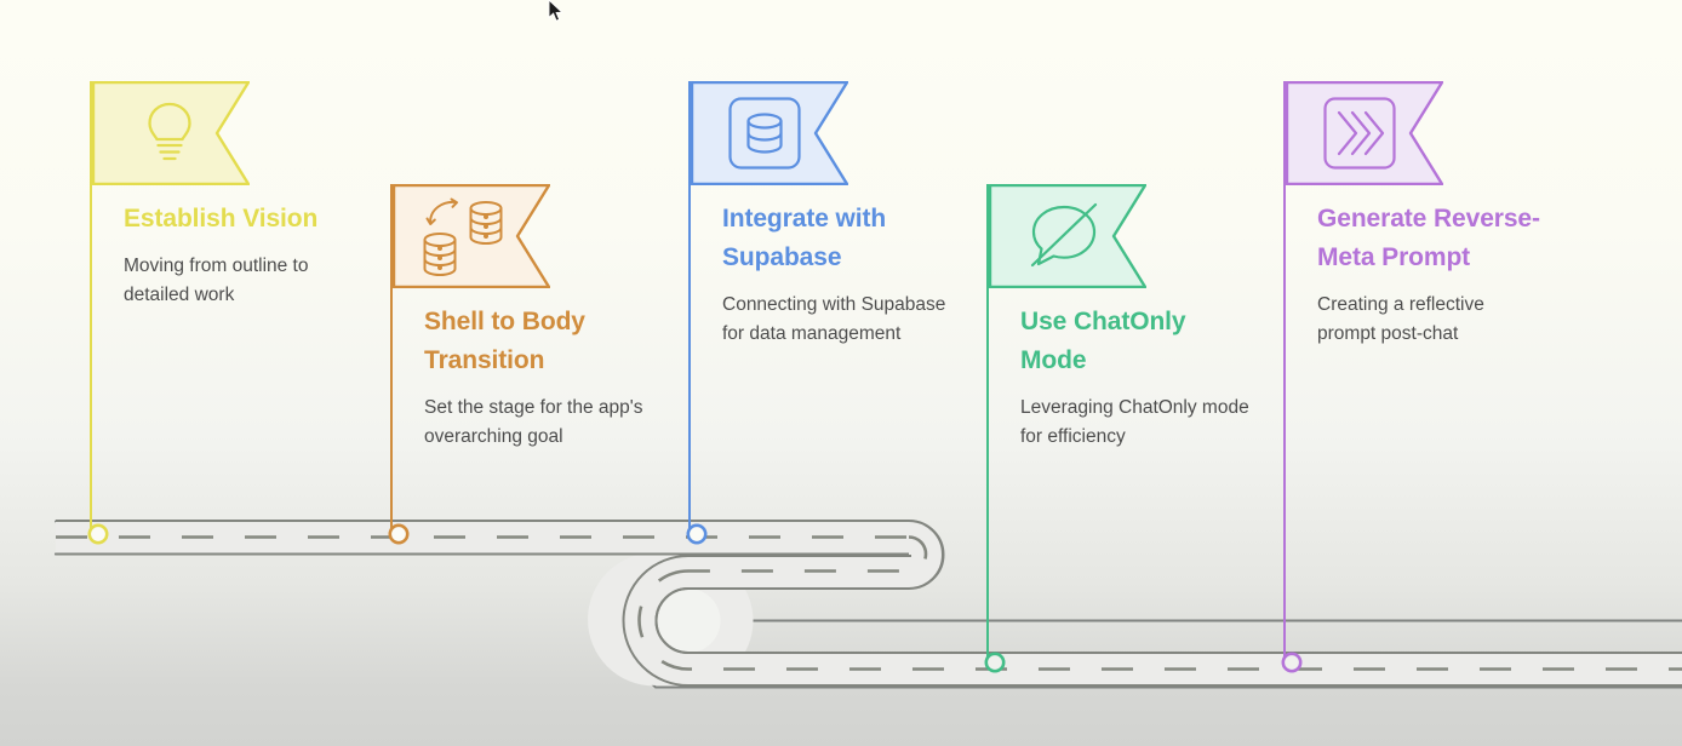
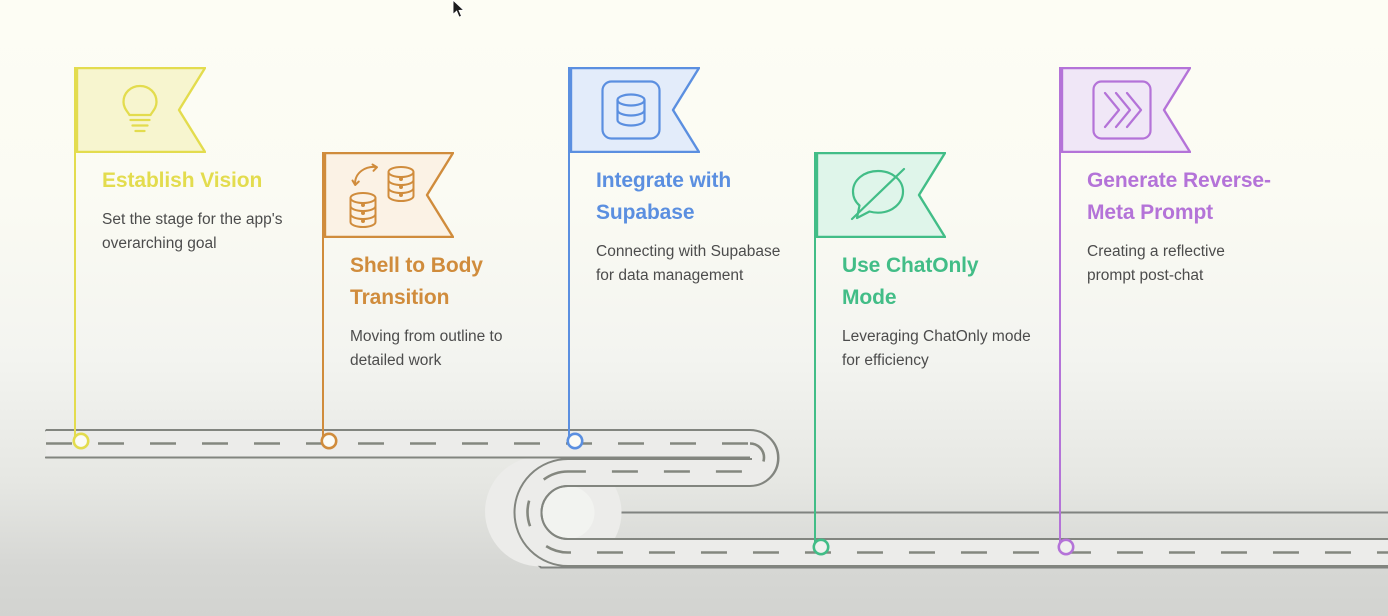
  Establish Vision
- Moving from outline to detailed work
+ Set the stage for the app's overarching goal
  Shell to Body Transition
- Set the stage for the app's overarching goal
+ Moving from outline to detailed work
  Integrate with Supabase
  Connecting with Supabase for data management
  Use ChatOnly Mode
  Leveraging ChatOnly mode for efficiency
  Generate Reverse-Meta Prompt
  Creating a reflective prompt post-chat
